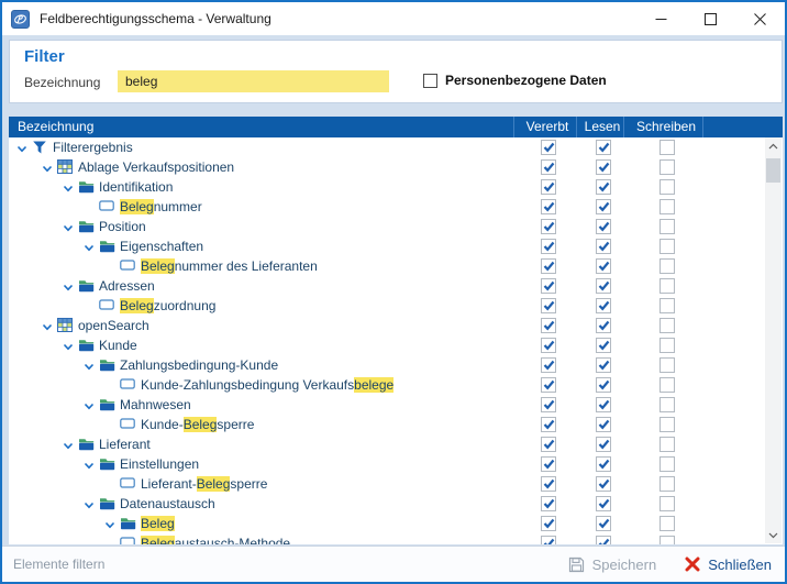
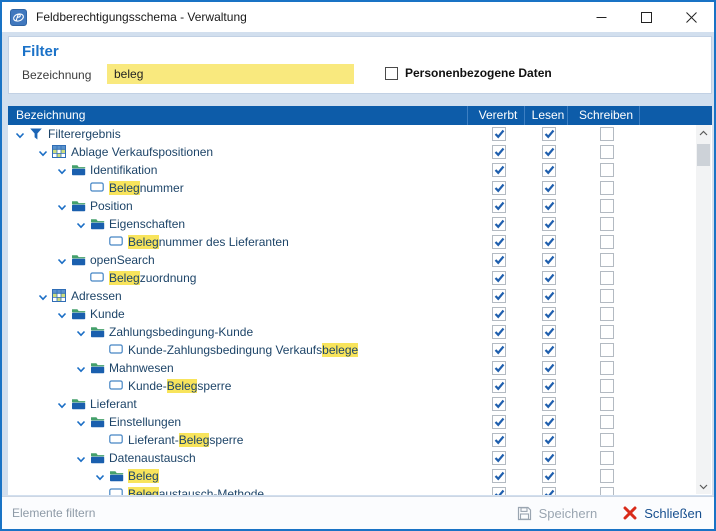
  Feldberechtigungsschema - Verwaltung
  Filter
  Bezeichnung
  beleg
  Personenbezogene Daten
  Bezeichnung
  Vererbt
  Lesen
  Schreiben
  Filterergebnis
  Ablage Verkaufspositionen
  Identifikation
  Belegnummer
  Position
  Eigenschaften
  Belegnummer des Lieferanten
- Adressen
+ openSearch
  Belegzuordnung
- openSearch
+ Adressen
  Kunde
  Zahlungsbedingung-Kunde
  Kunde-Zahlungsbedingung Verkaufsbelege
  Mahnwesen
  Kunde-Belegsperre
  Lieferant
  Einstellungen
  Lieferant-Belegsperre
  Datenaustausch
  Beleg
  Belegaustausch-Methode
  Elemente filtern
  Speichern
  Schließen
